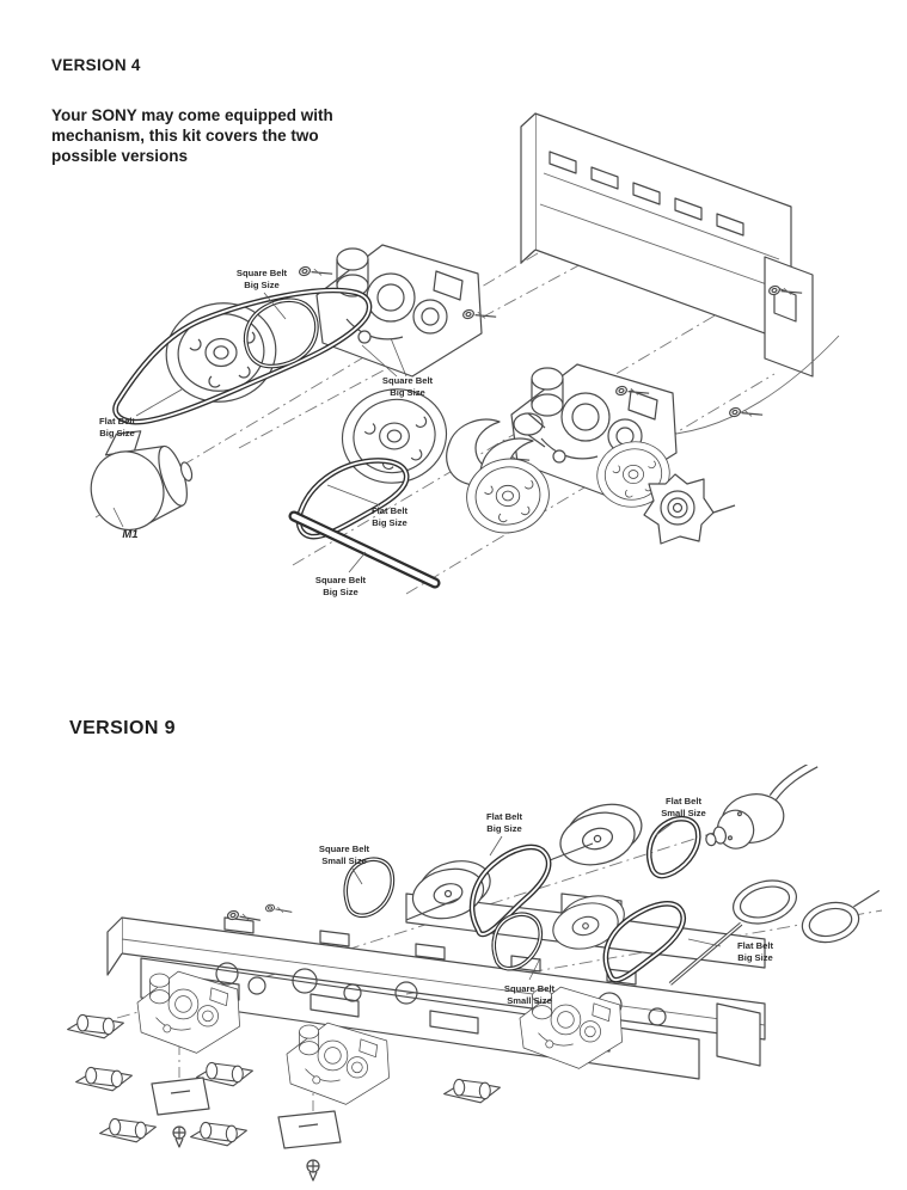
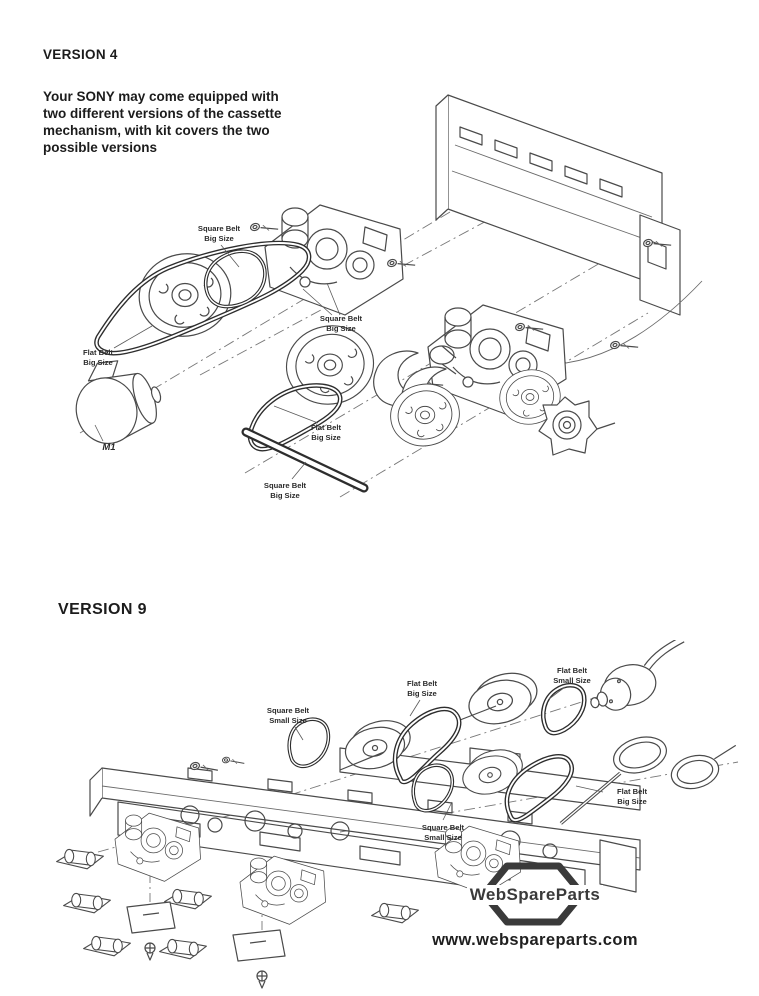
  VERSION 4
  Your SONY may come equipped with
+ two different versions of the cassette
- mechanism, this kit covers the two
+ mechanism, with kit covers the two
  possible versions
  Square Belt
  Big Size
  Flat Belt
  Big Size
  Square Belt
  Big Size
  Flat Belt
  Big Size
  Square Belt
  Big Size
  M1
  VERSION 9
  Square Belt
  Small Size
  Flat Belt
  Big Size
  Flat Belt
  Small Size
  Flat Belt
  Big Size
  Square Belt
  Small Size
+ WebSpareParts
+ www.webspareparts.com
